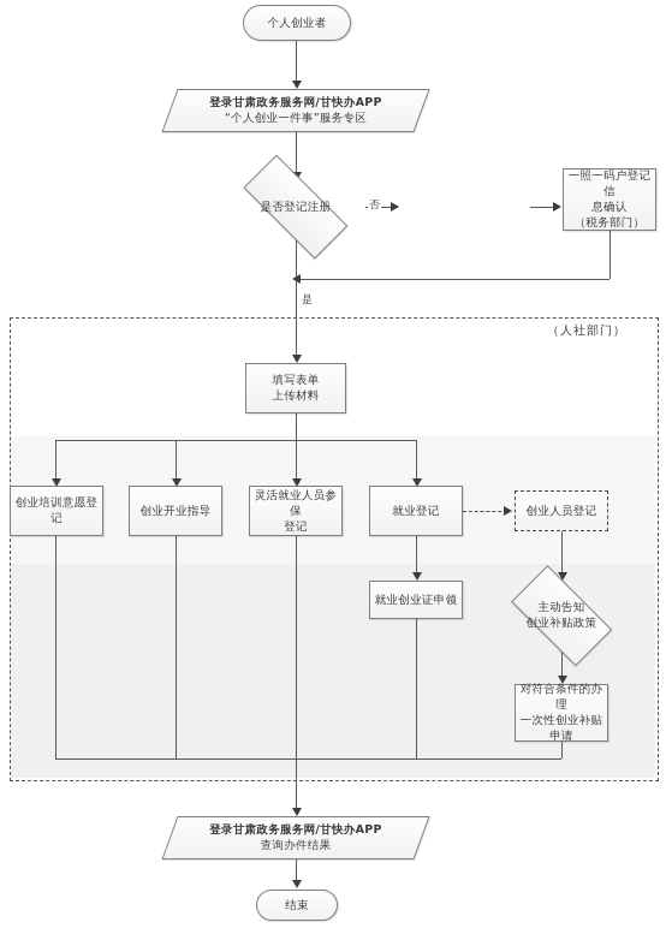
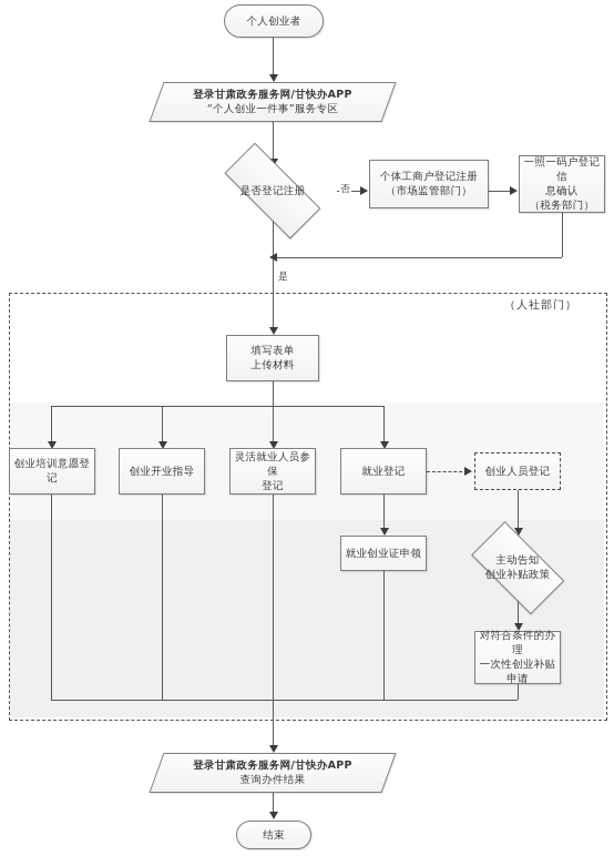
  （人社部门）
  个人创业者
  登录甘肃政务服务网/甘快办APP
  “个人创业一件事”服务专区
  是否登记注册
  否
+ 个体工商户登记注册
+ （市场监管部门）
  一照一码户登记信
  息确认
  （税务部门）
  是
  填写表单
  上传材料
  创业培训意愿登记
  创业开业指导
  灵活就业人员参保
  登记
  就业登记
  创业人员登记
  就业创业证申领
  主动告知
  创业补贴政策
  对符合条件的办理
  一次性创业补贴
  申请
  登录甘肃政务服务网/甘快办APP
  查询办件结果
  结束
